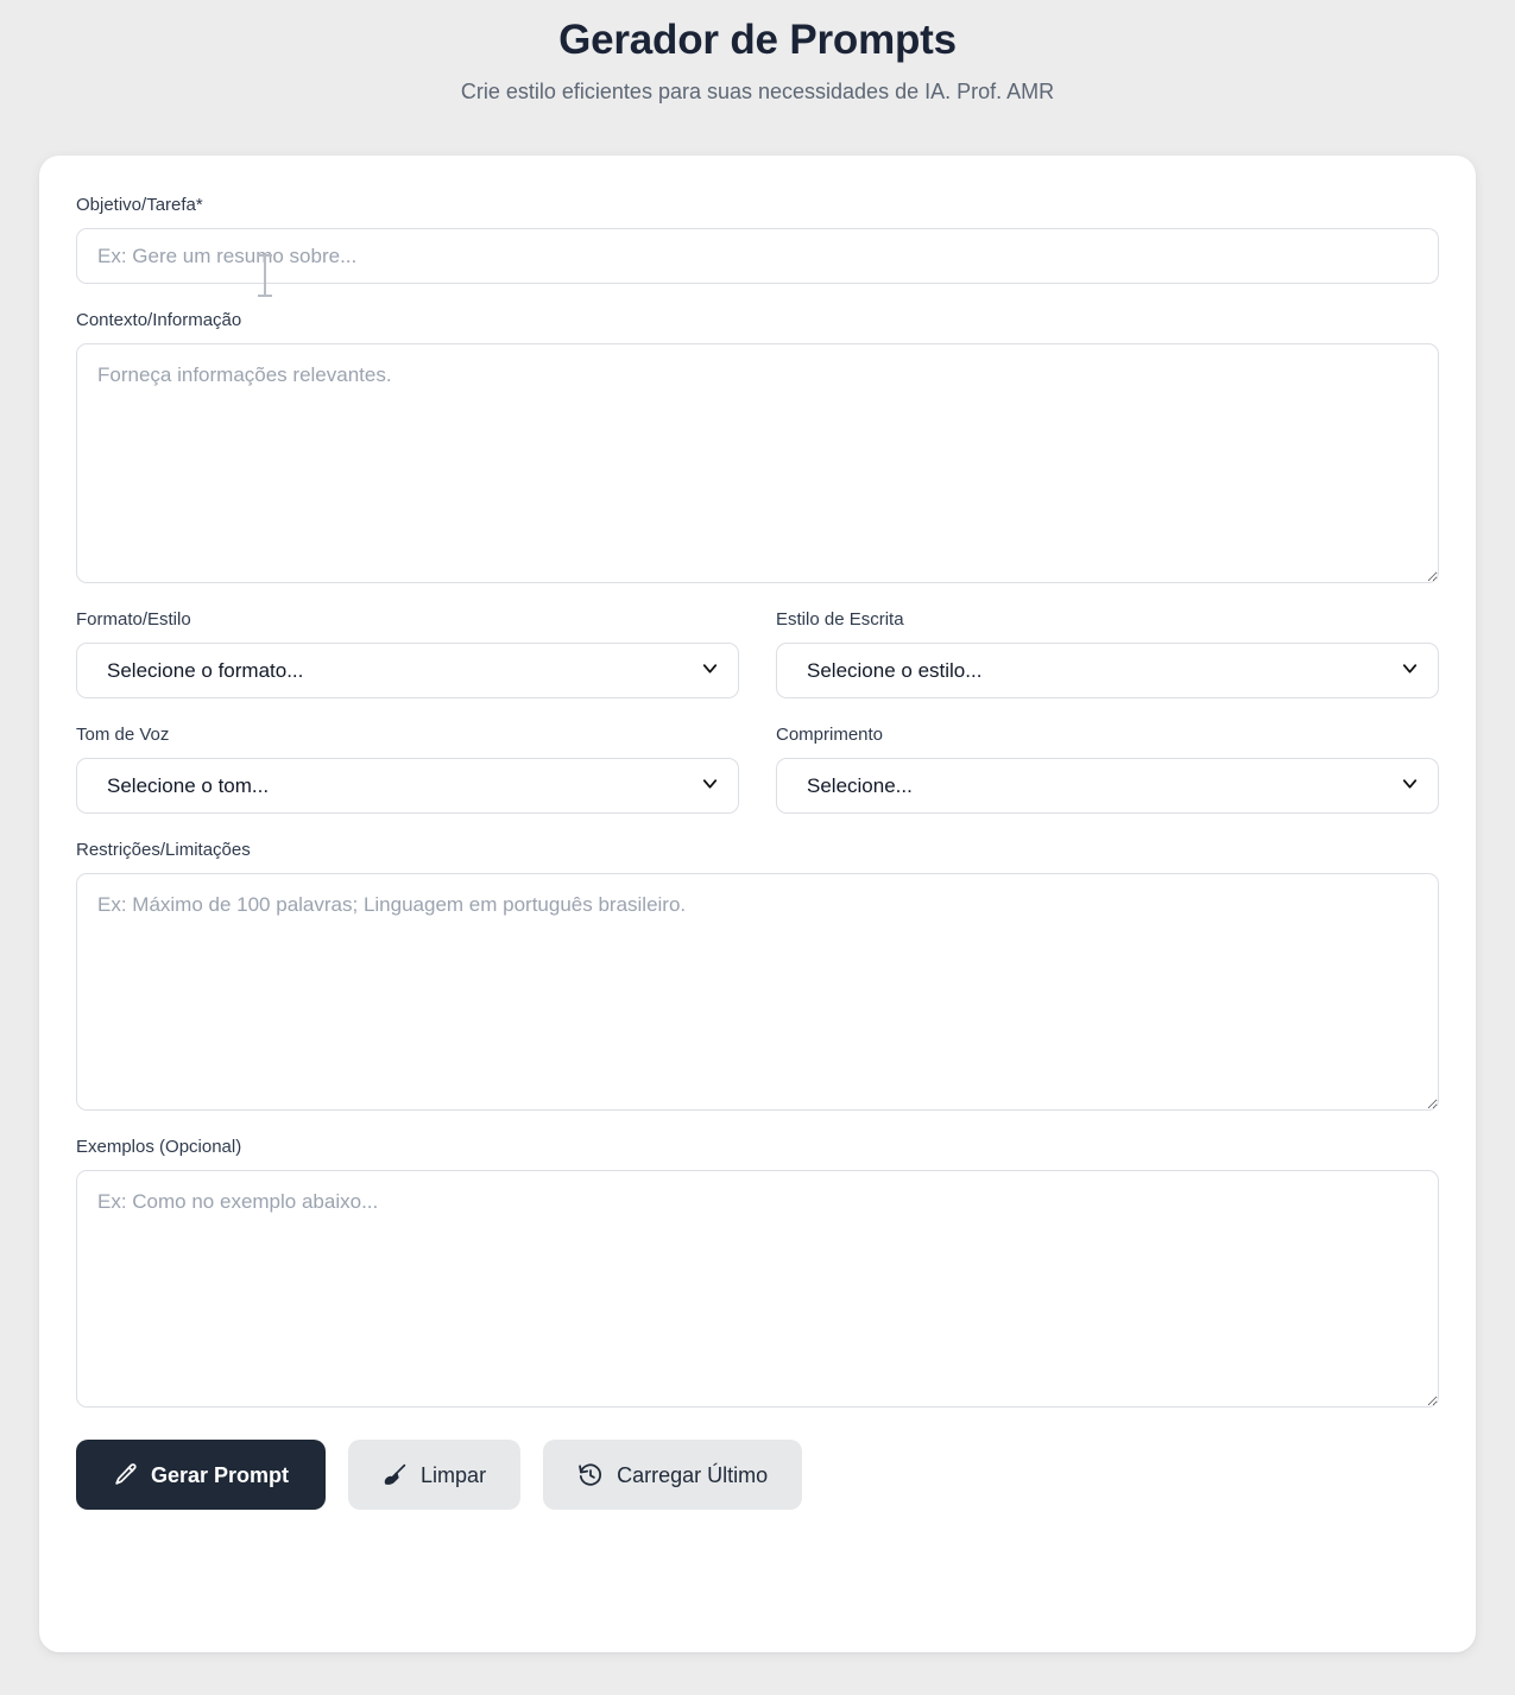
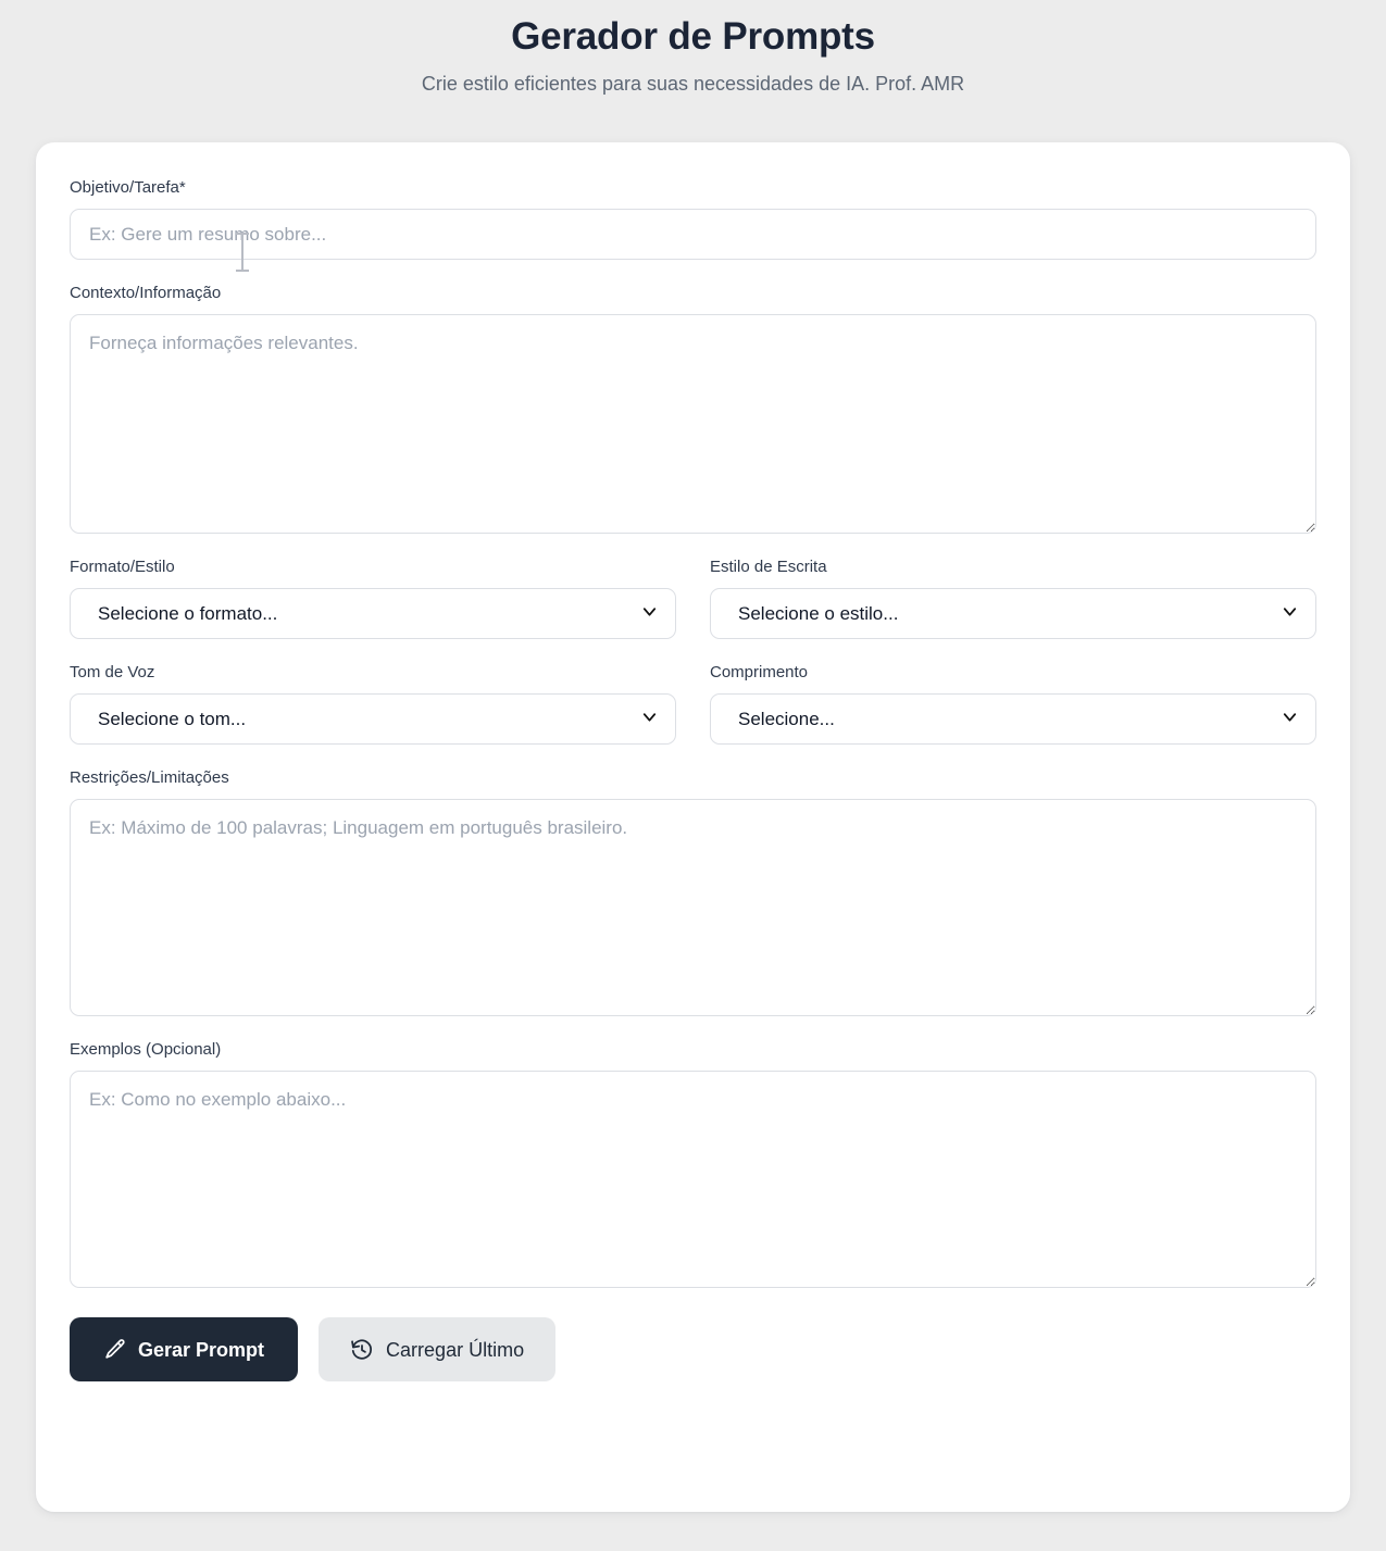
  Gerador de Prompts
  Crie estilo eficientes para suas necessidades de IA. Prof. AMR
  Objetivo/Tarefa*
  Ex: Gere um resuo sobre...
  Contexto/Informação
  Forneça informações relevantes.
  Formato/Estilo
  Selecione o formato...
  Estilo de Escrita
  Selecione o estilo...
  Tom de Voz
  Selecione o tom...
  Comprimento
  Selecione...
  Restrições/Limitações
  Ex: Máximo de 100 palavras; Linguagem em português brasileiro.
  Exemplos (Opcional)
  Ex: Como no exemplo abaixo...
  Gerar Prompt
- Limpar
  Carregar Último
